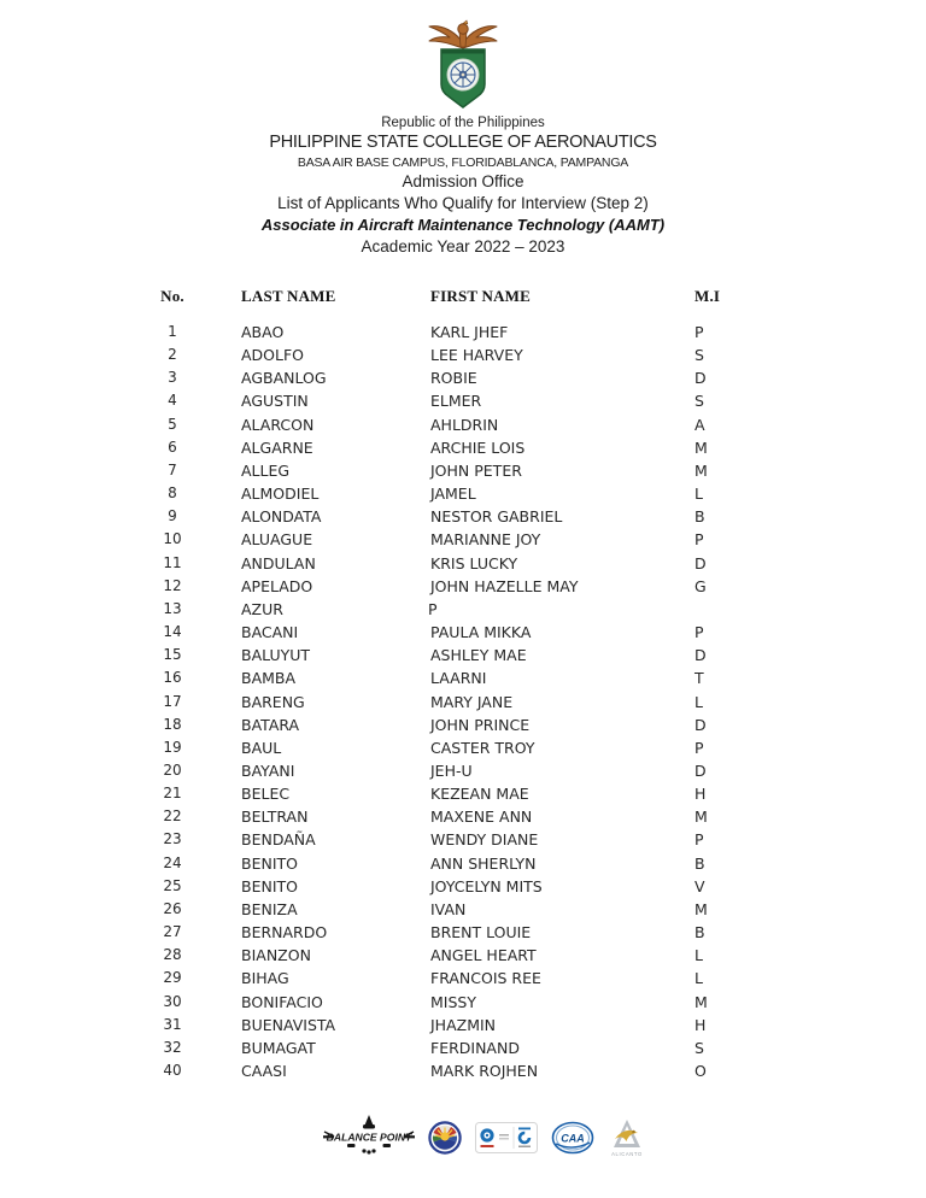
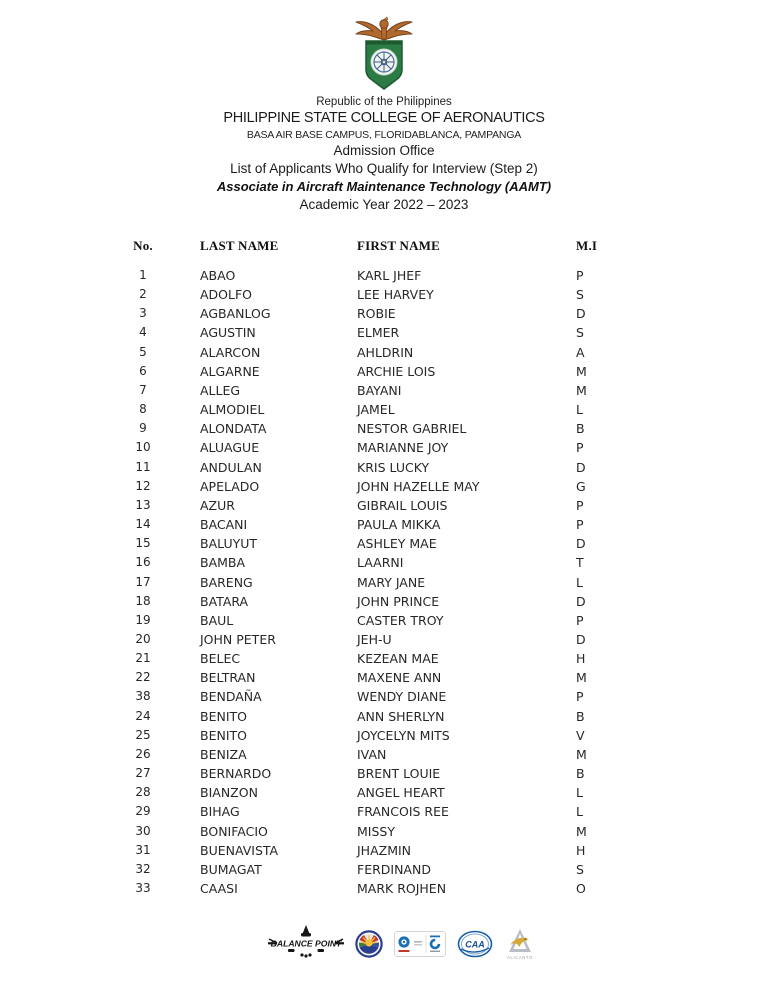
  Republic of the Philippines
  PHILIPPINE STATE COLLEGE OF AERONAUTICS
  BASA AIR BASE CAMPUS, FLORIDABLANCA, PAMPANGA
  Admission Office
  List of Applicants Who Qualify for Interview (Step 2)
  Associate in Aircraft Maintenance Technology (AAMT)
  Academic Year 2022 – 2023
  No.
  LAST NAME
  FIRST NAME
  M.I
  1
  ABAO
  KARL JHEF
  P
  2
  ADOLFO
  LEE HARVEY
  S
  3
  AGBANLOG
  ROBIE
  D
  4
  AGUSTIN
  ELMER
  S
  5
  ALARCON
  AHLDRIN
  A
  6
  ALGARNE
  ARCHIE LOIS
  M
  7
  ALLEG
- JOHN PETER
+ BAYANI
  M
  8
  ALMODIEL
  JAMEL
  L
  9
  ALONDATA
  NESTOR GABRIEL
  B
  10
  ALUAGUE
  MARIANNE JOY
  P
  11
  ANDULAN
  KRIS LUCKY
  D
  12
  APELADO
  JOHN HAZELLE MAY
  G
  13
  AZUR
+ GIBRAIL LOUIS
  P
  14
  BACANI
  PAULA MIKKA
  P
  15
  BALUYUT
  ASHLEY MAE
  D
  16
  BAMBA
  LAARNI
  T
  17
  BARENG
  MARY JANE
  L
  18
  BATARA
  JOHN PRINCE
  D
  19
  BAUL
  CASTER TROY
  P
  20
- BAYANI
+ JOHN PETER
  JEH-U
  D
  21
  BELEC
  KEZEAN MAE
  H
  22
  BELTRAN
  MAXENE ANN
  M
- 23
+ 38
  BENDAÑA
  WENDY DIANE
  P
  24
  BENITO
  ANN SHERLYN
  B
  25
  BENITO
  JOYCELYN MITS
  V
  26
  BENIZA
  IVAN
  M
  27
  BERNARDO
  BRENT LOUIE
  B
  28
  BIANZON
  ANGEL HEART
  L
  29
  BIHAG
  FRANCOIS REE
  L
  30
  BONIFACIO
  MISSY
  M
  31
  BUENAVISTA
  JHAZMIN
  H
  32
  BUMAGAT
  FERDINAND
  S
- 40
+ 33
  CAASI
  MARK ROJHEN
  O
  BALANCE POINT
  CAA
